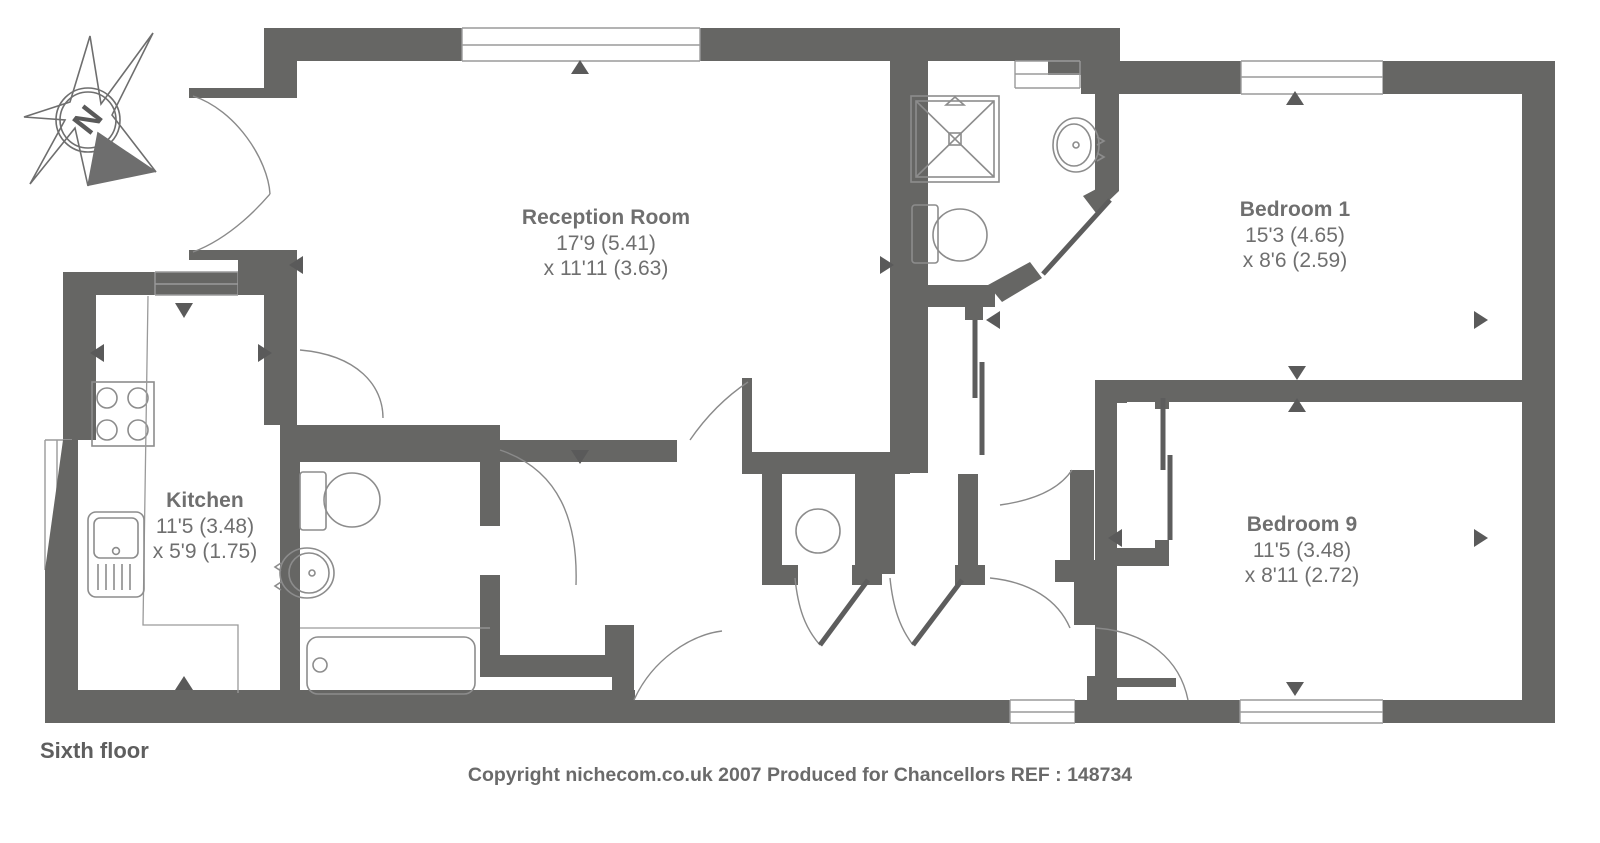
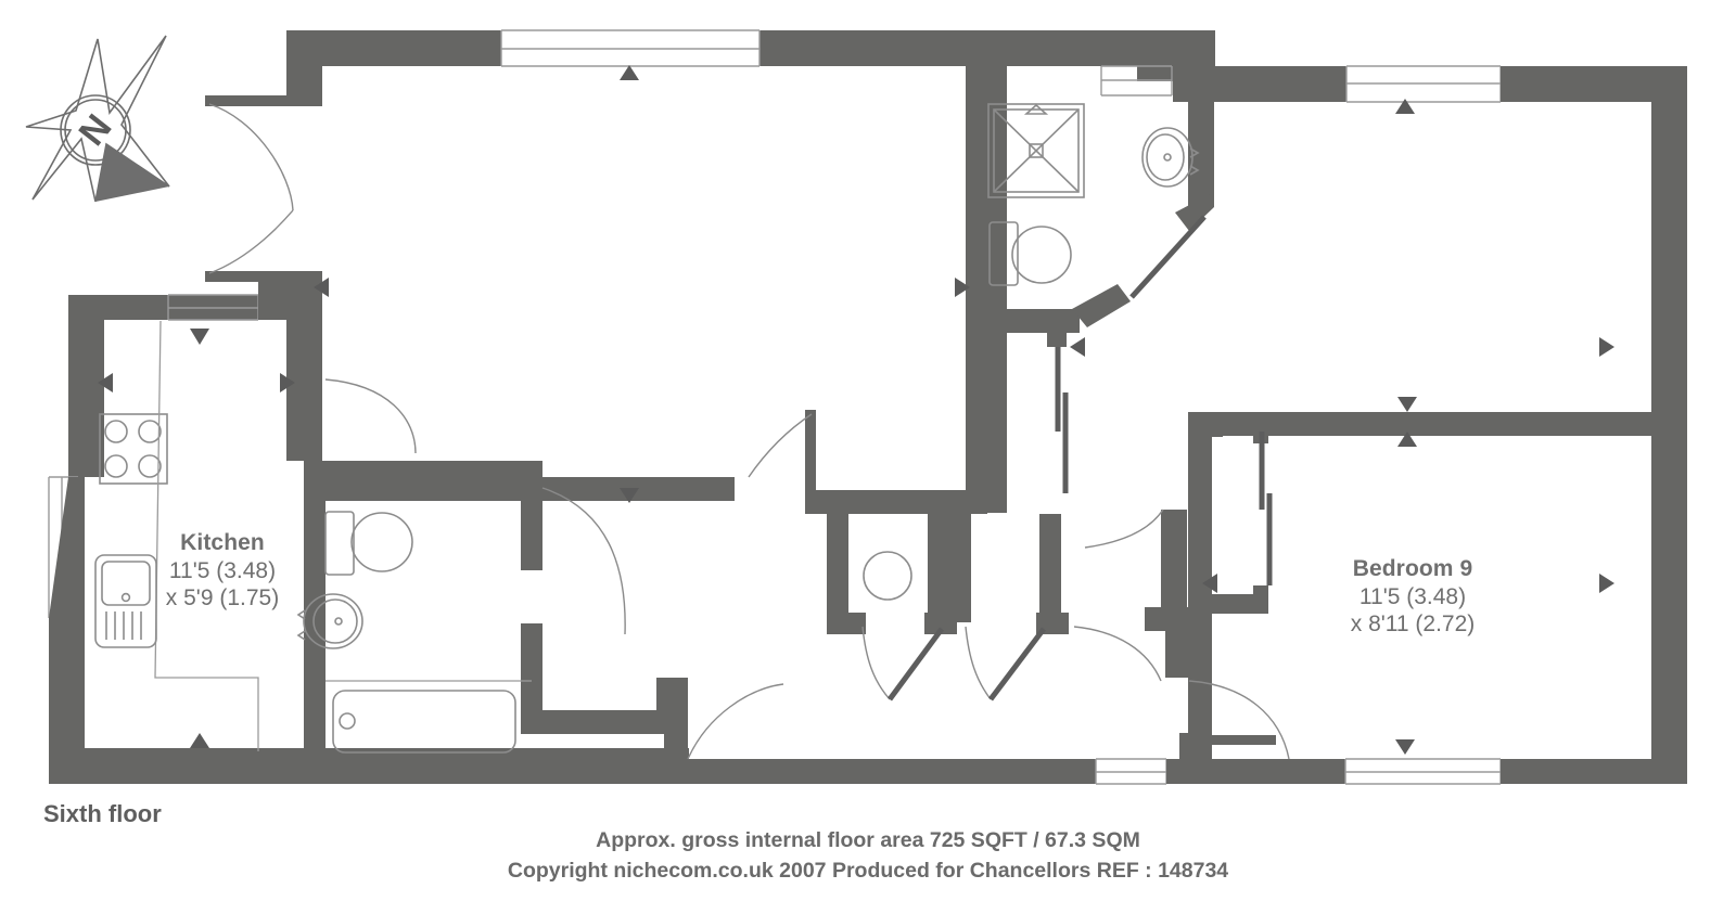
- Reception Room
- 17'9 (5.41)
- x 11'11 (3.63)
- Bedroom 1
- 15'3 (4.65)
- x 8'6 (2.59)
  Bedroom 9
  11'5 (3.48)
  x 8'11 (2.72)
  Kitchen
  11'5 (3.48)
  x 5'9 (1.75)
  Sixth floor
+ Approx. gross internal floor area 725 SQFT / 67.3 SQM
  Copyright nichecom.co.uk 2007 Produced for Chancellors REF : 148734
